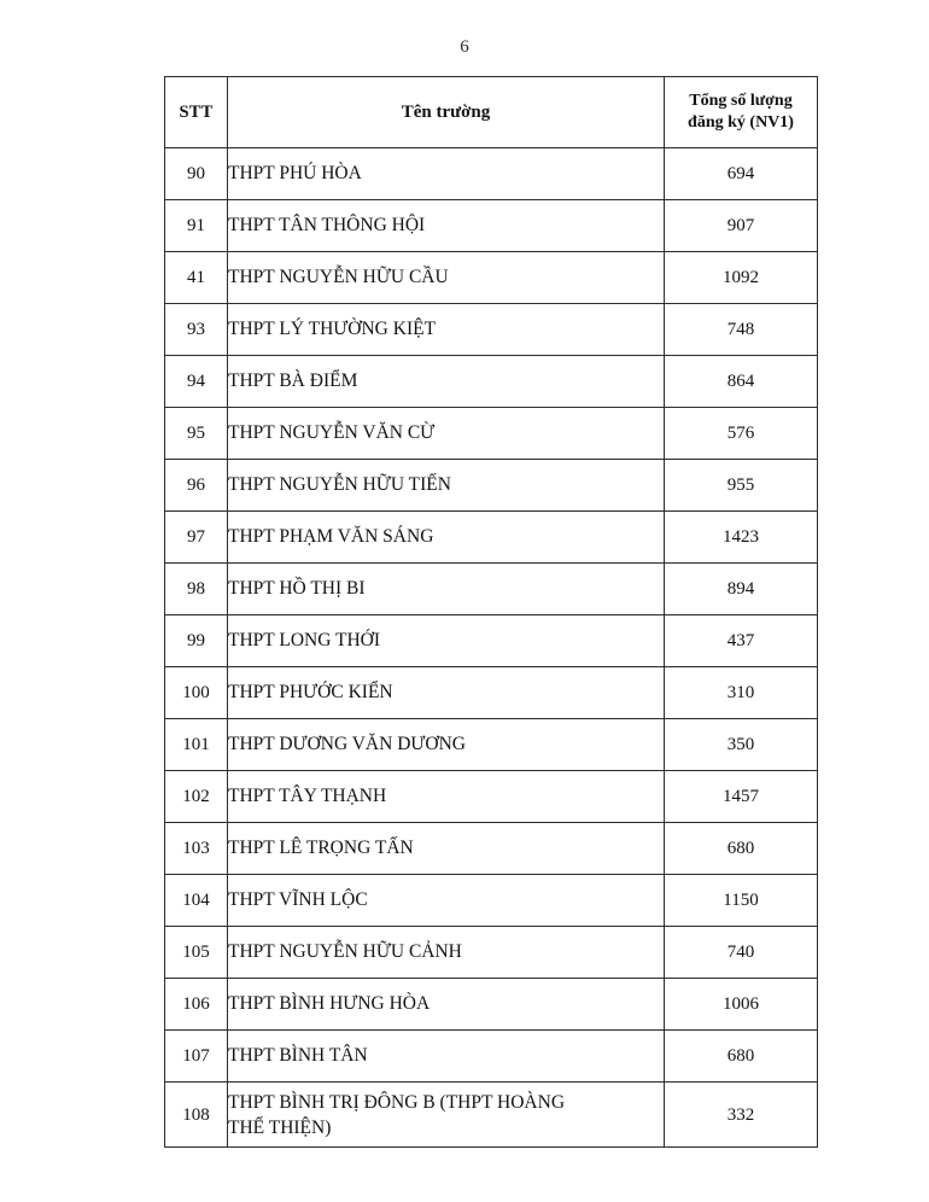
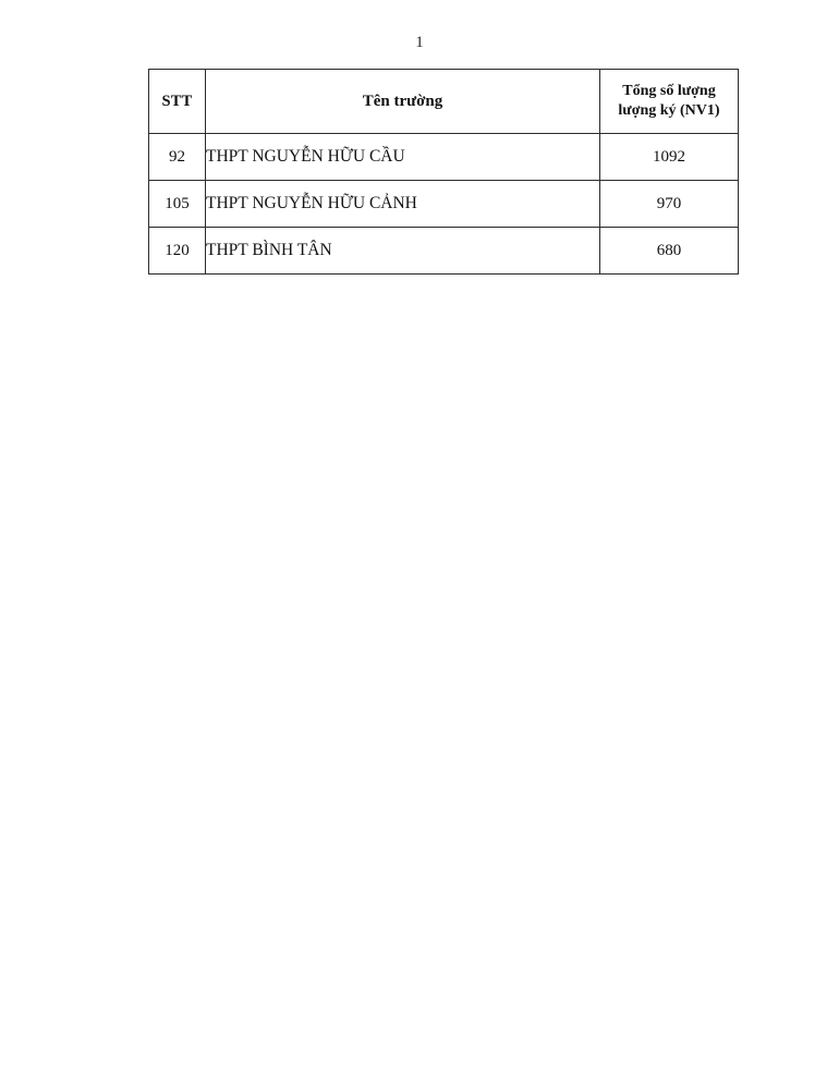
- 6
+ 1
- STT	Tên trường	Tổng số lượng đăng ký (NV1)
+ STT	Tên trường	Tổng số lượng lượng ký (NV1)
- 90	THPT PHÚ HÒA	694
- 91	THPT TÂN THÔNG HỘI	907
- 41	THPT NGUYỄN HỮU CẦU	1092
+ 92	THPT NGUYỄN HỮU CẦU	1092
- 93	THPT LÝ THƯỜNG KIỆT	748
- 94	THPT BÀ ĐIỂM	864
- 95	THPT NGUYỄN VĂN CỪ	576
- 96	THPT NGUYỄN HỮU TIẾN	955
- 97	THPT PHẠM VĂN SÁNG	1423
- 98	THPT HỒ THỊ BI	894
- 99	THPT LONG THỚI	437
- 100	THPT PHƯỚC KIỂN	310
- 101	THPT DƯƠNG VĂN DƯƠNG	350
- 102	THPT TÂY THẠNH	1457
- 103	THPT LÊ TRỌNG TẤN	680
- 104	THPT VĨNH LỘC	1150
- 105	THPT NGUYỄN HỮU CẢNH	740
+ 105	THPT NGUYỄN HỮU CẢNH	970
- 106	THPT BÌNH HƯNG HÒA	1006
- 107	THPT BÌNH TÂN	680
+ 120	THPT BÌNH TÂN	680
- 108	THPT BÌNH TRỊ ĐÔNG B (THPT HOÀNG THẾ THIỆN)	332
